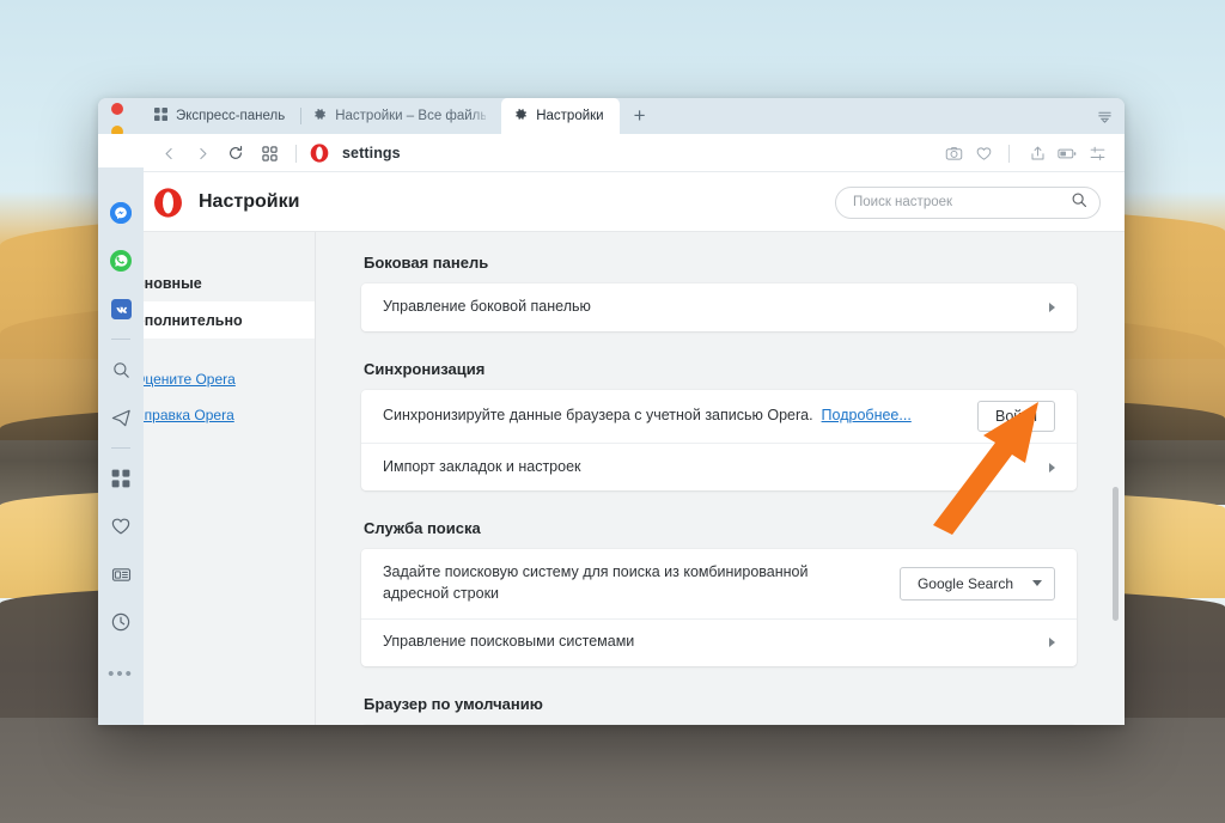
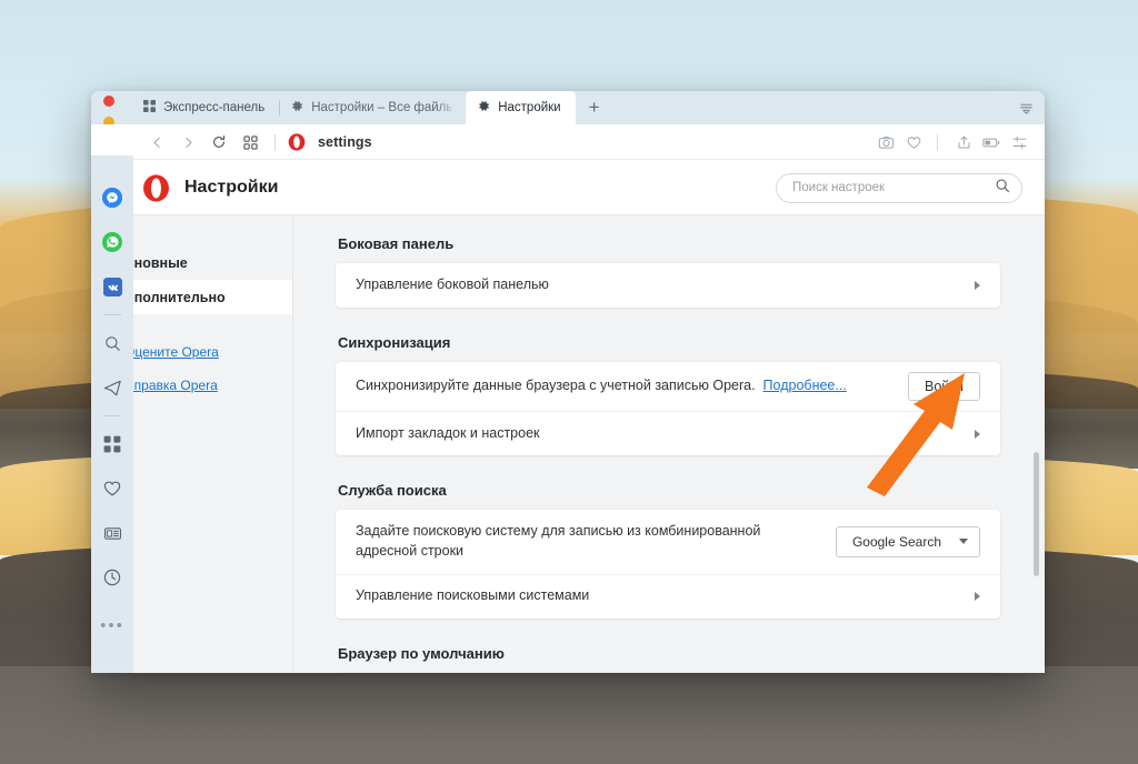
  Экспресс-панель
  Настройки – Все фай
  Настройки
  +
  settings
  Настройки
  Поиск настроек
  новные
  полнительно
  цените Opera
  правка Opera
  Боковая панель
  Управление боковой панелью
  Синхронизация
  Синхронизируйте данные браузера с учетной записью Opera. Подробнее...
  Импорт закладок и настроек
  Служба поиска
- Задайте поисковую систему для поиска из комбинированной адресной строки
+ Задайте поисковую систему для записью из комбинированной адресной строки
  Google Search
  Управление поисковыми системами
  Браузер по умолчанию
  •••
